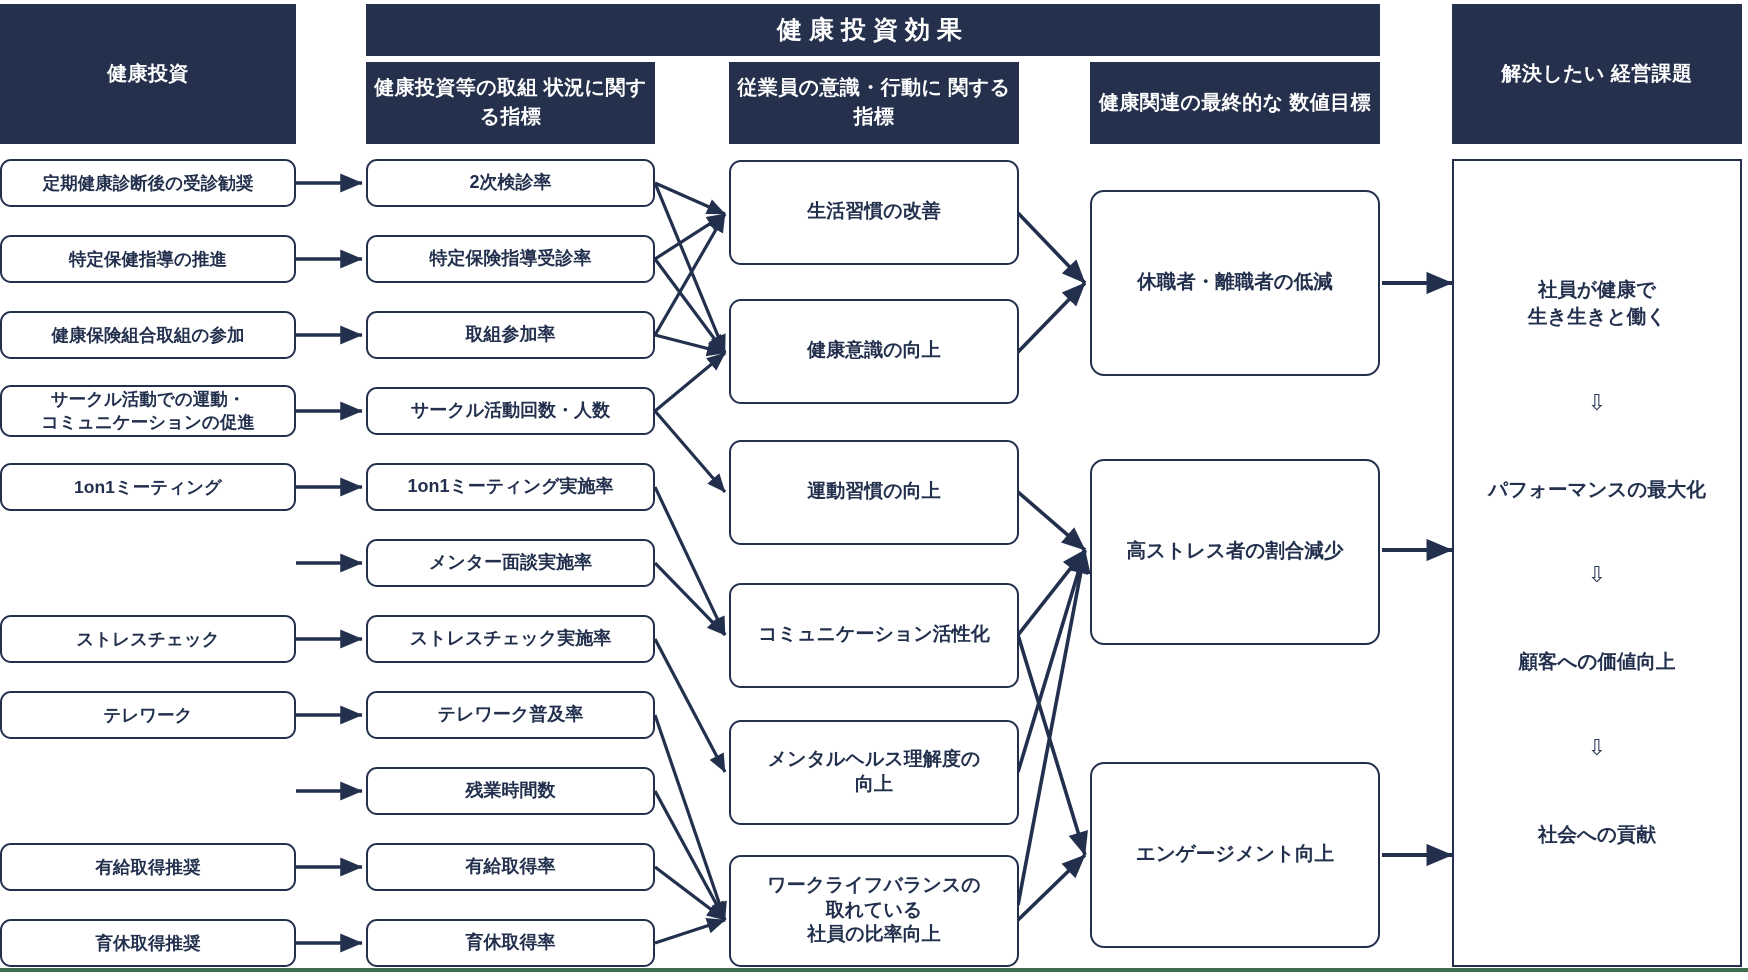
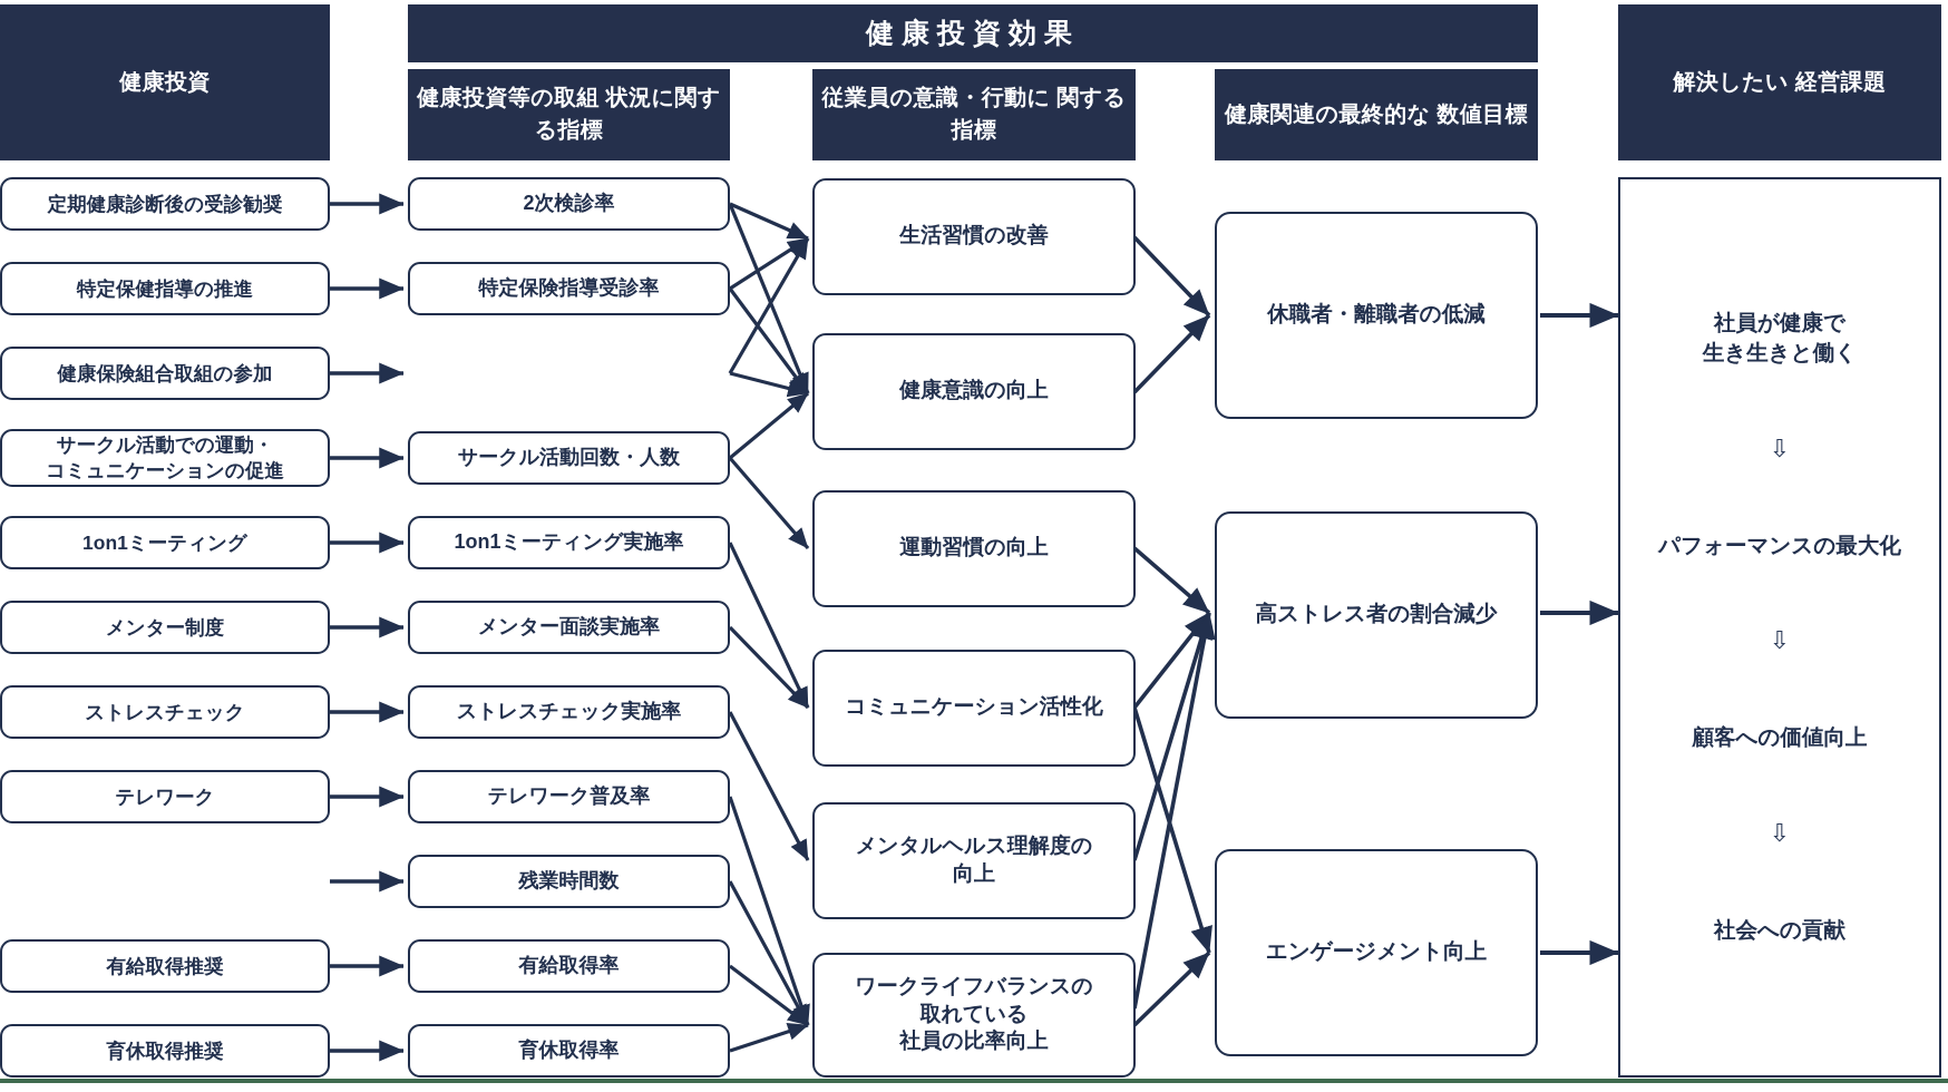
  健康投資効果
  健康投資
  健康投資等の取組 状況に関する指標
  従業員の意識・行動に 関する指標
  健康関連の最終的な 数値目標
  解決したい 経営課題
  定期健康診断後の受診勧奨
  特定保健指導の推進
  健康保険組合取組の参加
  サークル活動での運動・
  コミュニケーションの促進
  1on1ミーティング
+ メンター制度
  ストレスチェック
  テレワーク
  有給取得推奨
  育休取得推奨
  2次検診率
  特定保険指導受診率
- 取組参加率
  サークル活動回数・人数
  1on1ミーティング実施率
  メンター面談実施率
  ストレスチェック実施率
  テレワーク普及率
  残業時間数
  有給取得率
  育休取得率
  生活習慣の改善
  健康意識の向上
  運動習慣の向上
  コミュニケーション活性化
  メンタルヘルス理解度の
  向上
  ワークライフバランスの
  取れている
  社員の比率向上
  休職者・離職者の低減
  高ストレス者の割合減少
  エンゲージメント向上
  社員が健康で
  生き生きと働く
  ⇩
  パフォーマンスの最大化
  ⇩
  顧客への価値向上
  ⇩
  社会への貢献
